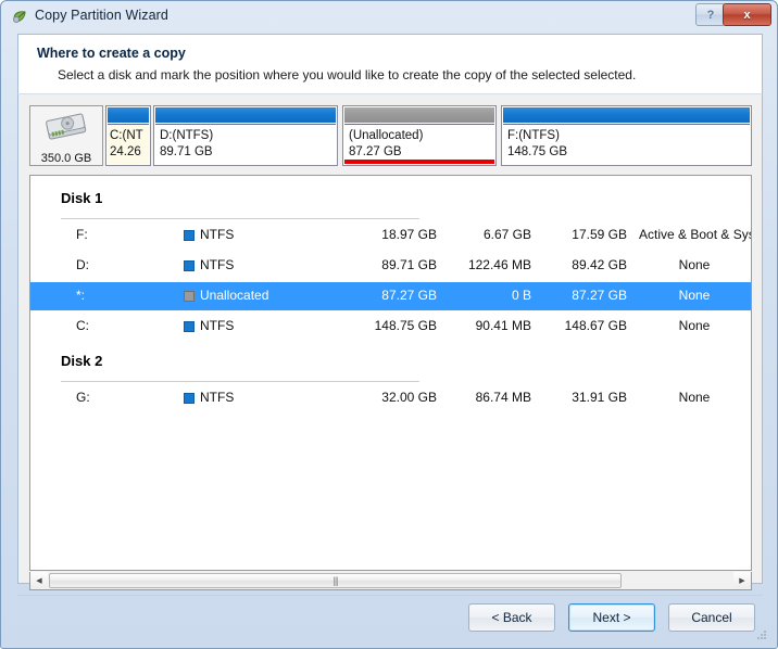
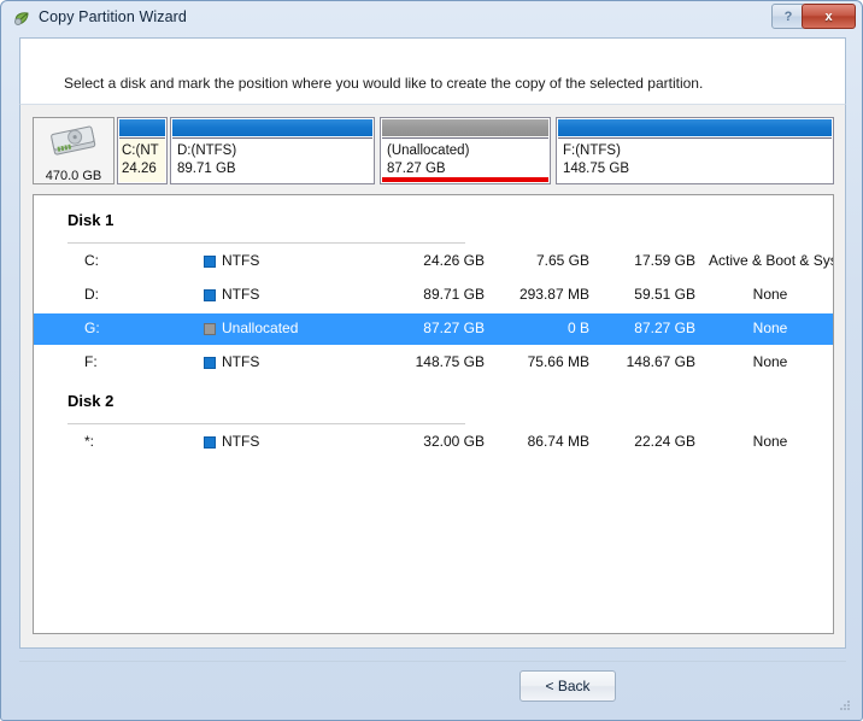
  Copy Partition Wizard
  ?
  x
- Where to create a copy
- Select a disk and mark the position where you would like to create the copy of the selected selected.
+ Select a disk and mark the position where you would like to create the copy of the selected partition.
- 350.0 GB
+ 470.0 GB
  C:(NT
  24.26
  D:(NTFS)
  89.71 GB
  (Unallocated)
  87.27 GB
  F:(NTFS)
  148.75 GB
  Disk 1
- F:
+ C:
  NTFS
- 18.97 GB
+ 24.26 GB
- 6.67 GB
+ 7.65 GB
  17.59 GB
  Active & Boot & Sy
  D:
  NTFS
  89.71 GB
- 122.46 MB
+ 293.87 MB
- 89.42 GB
+ 59.51 GB
  None
- *:
+ G:
  Unallocated
  87.27 GB
  0 B
  87.27 GB
  None
- C:
+ F:
  NTFS
  148.75 GB
- 90.41 MB
+ 75.66 MB
  148.67 GB
  None
  Disk 2
- G:
+ *:
  NTFS
  32.00 GB
  86.74 MB
- 31.91 GB
+ 22.24 GB
  None
- |||
  < Back
- Next >
- Cancel
